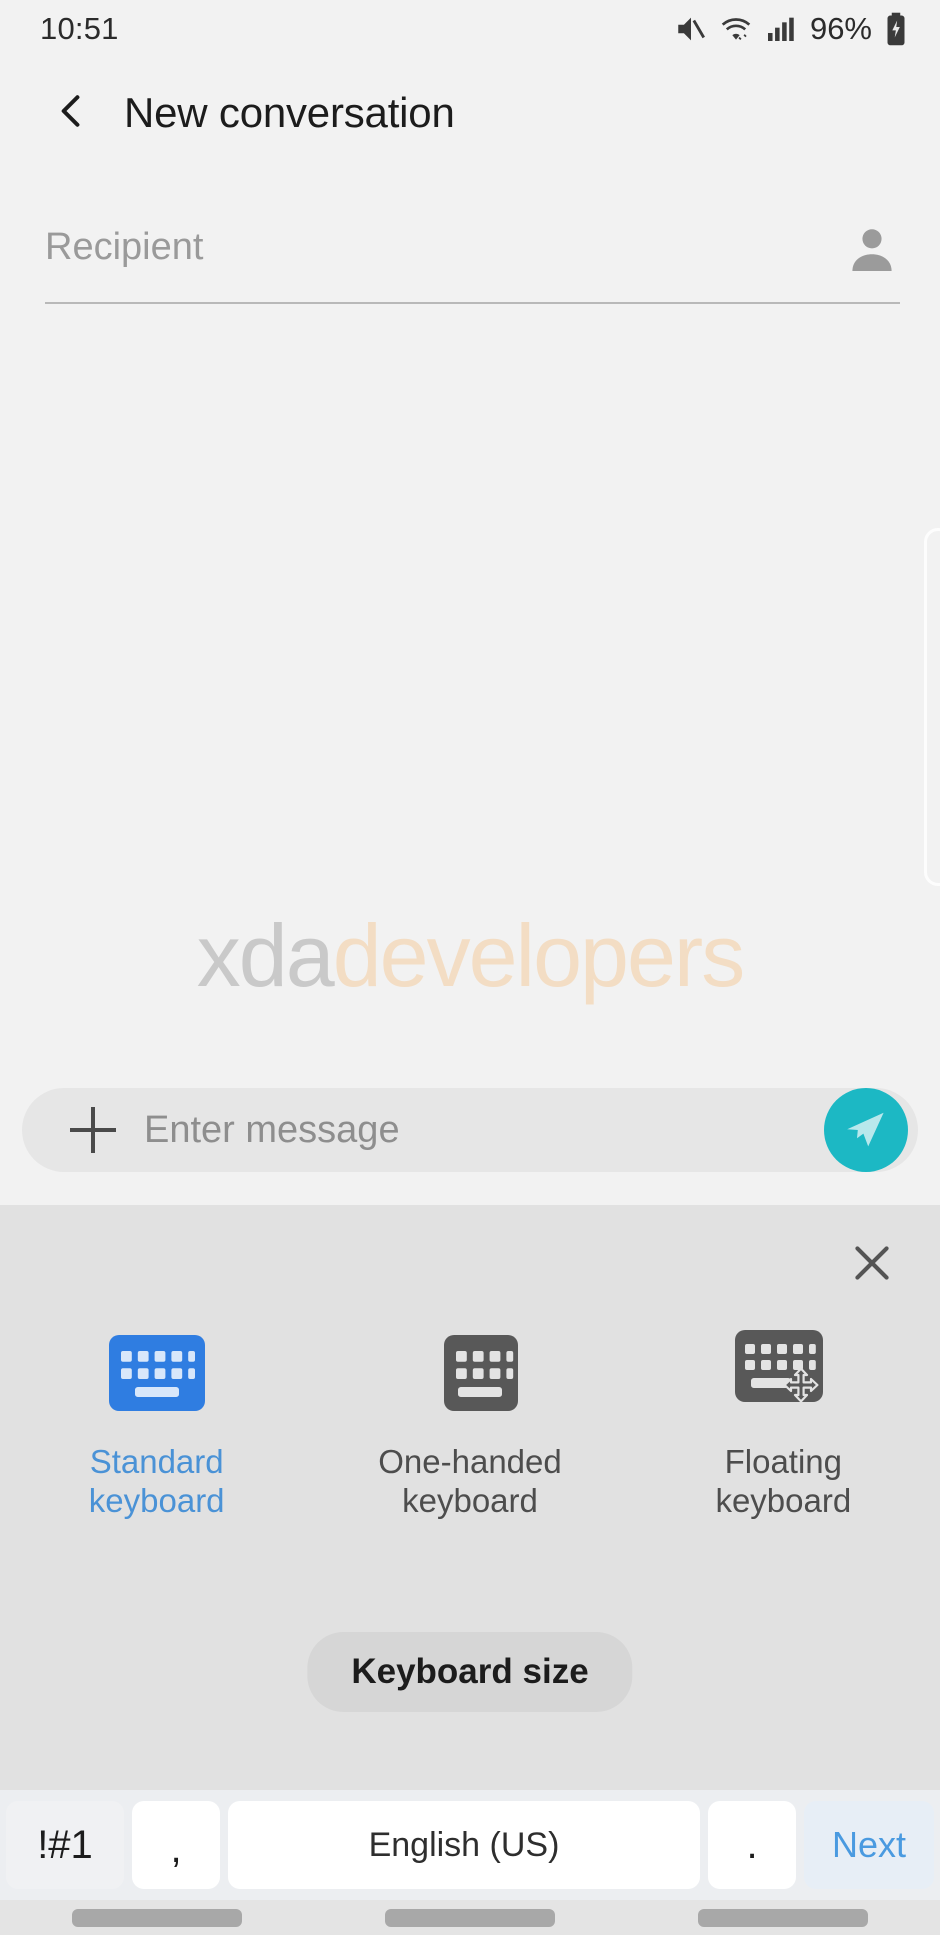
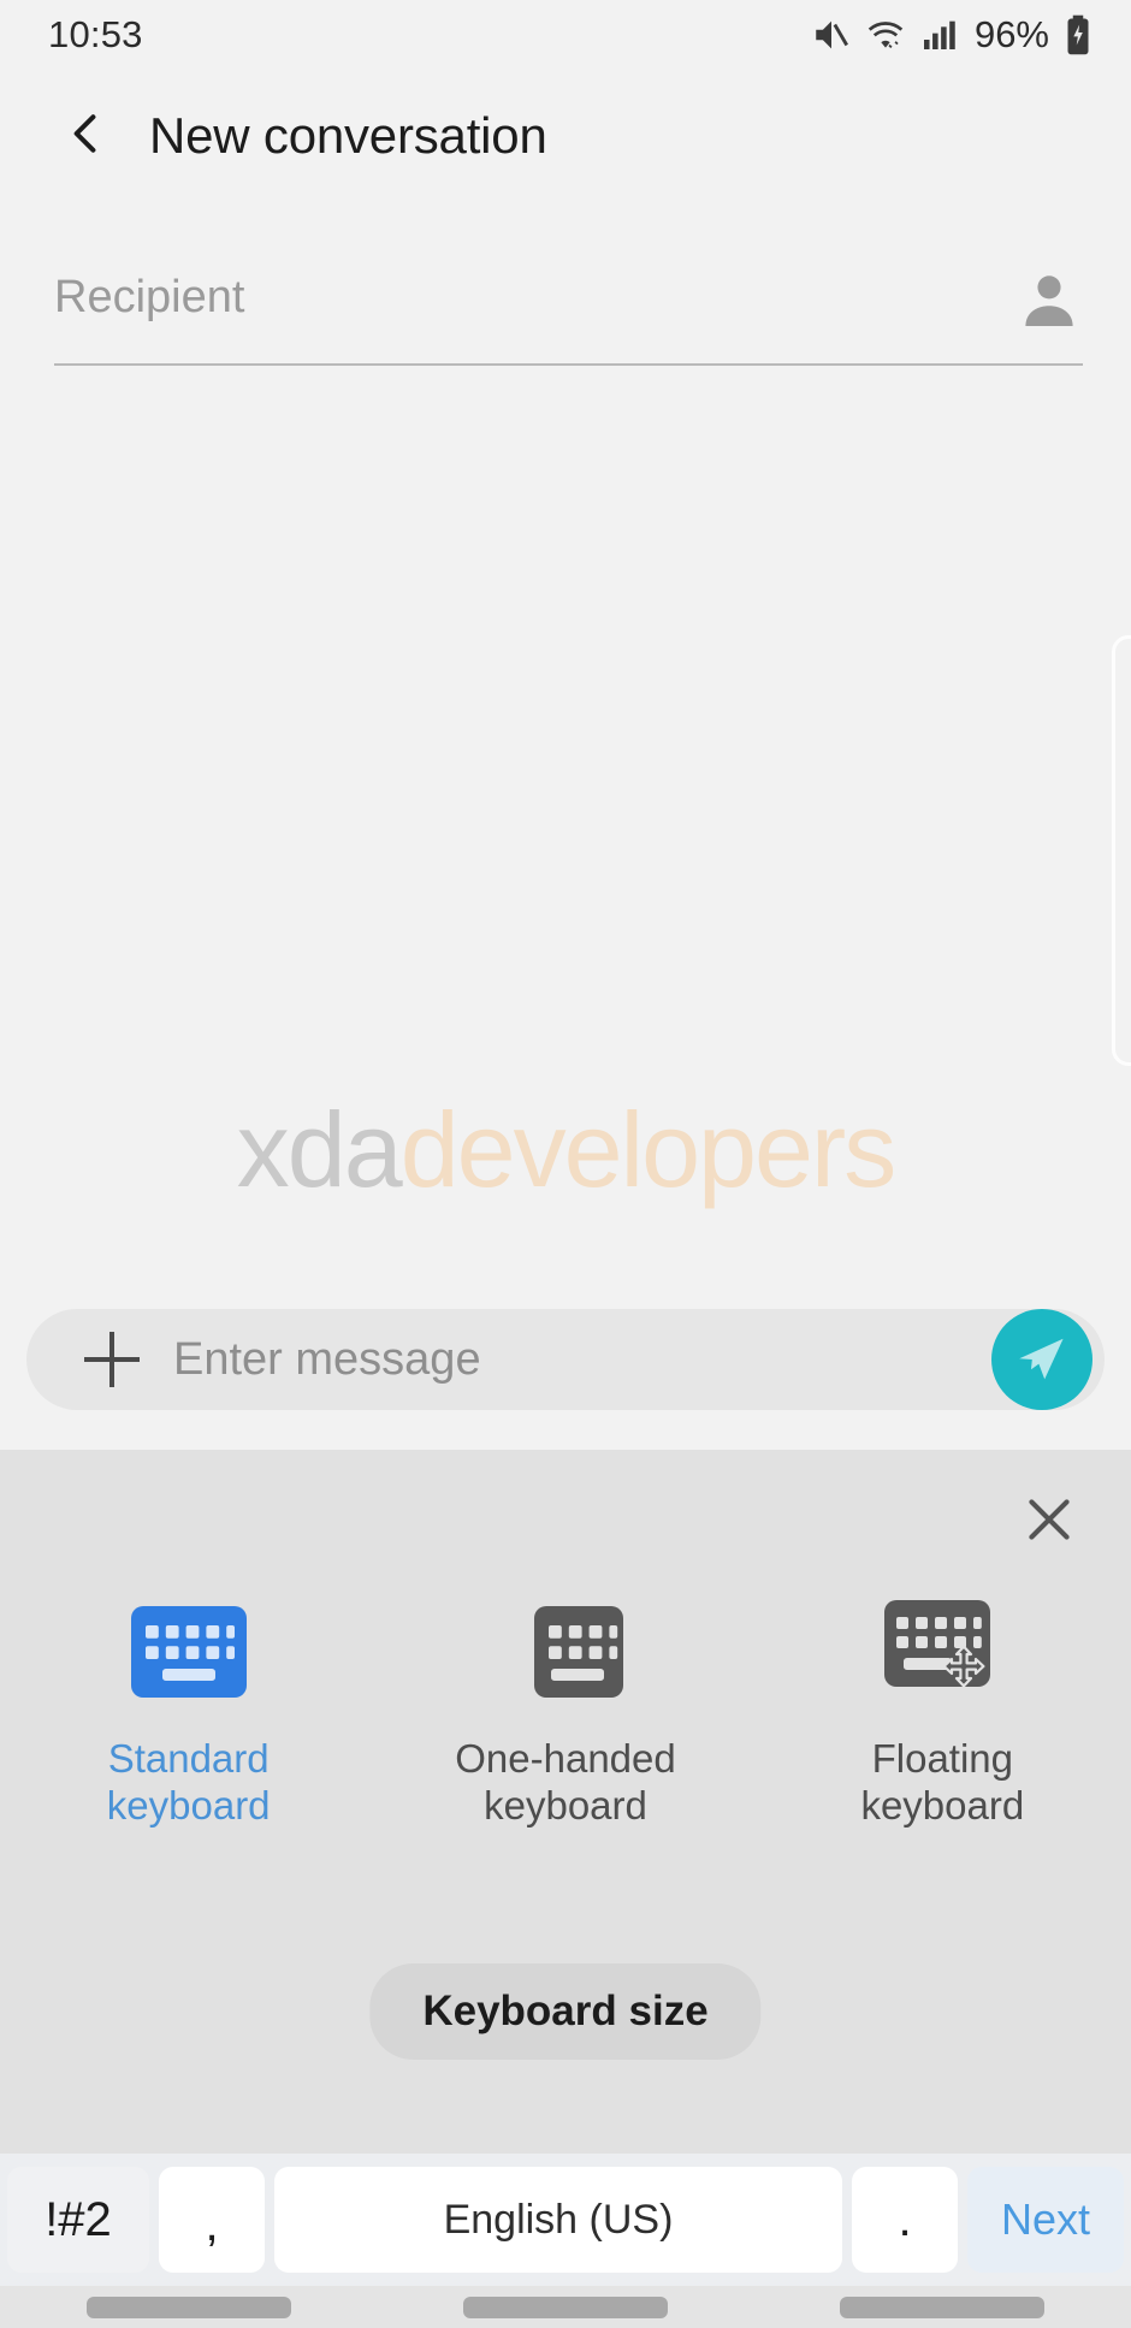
- 10:51
+ 10:53
  96%
  New conversation
  Recipient
  xdadevelopers
  Enter message
  Standard
  keyboard
  One-handed
  keyboard
  Floating
  keyboard
  Keyboard size
- !#1
+ !#2
  ,
  English (US)
  .
  Next
